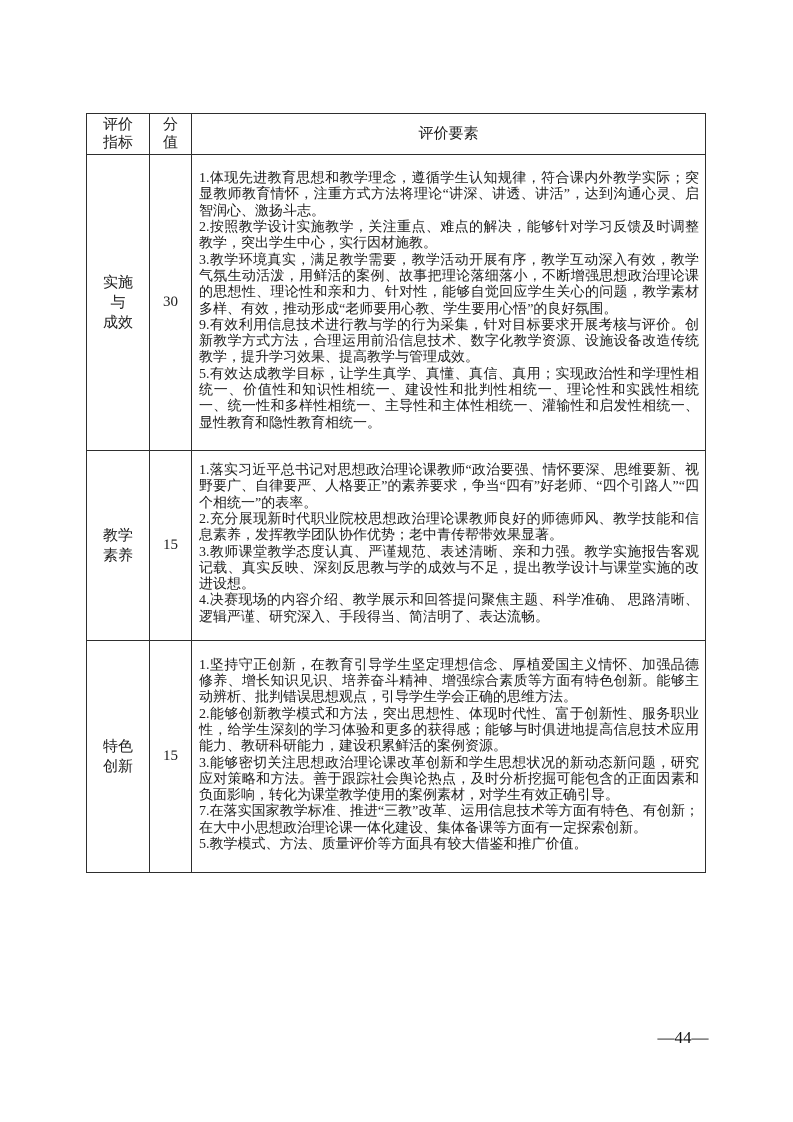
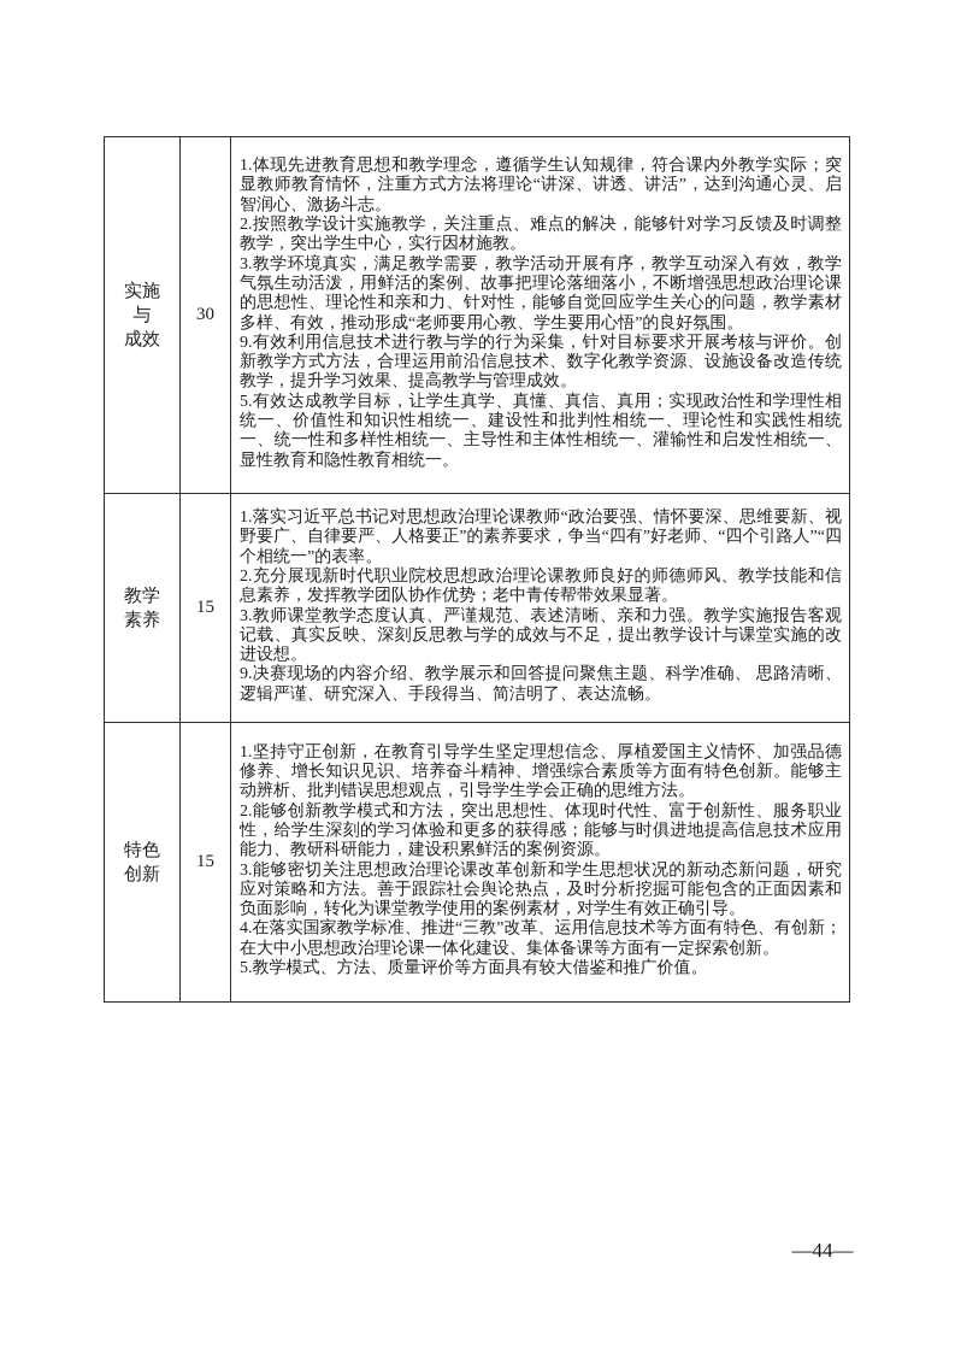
- 评价 指标	分 值	评价要素
  实施 与 成效	30	1.体现先进教育思想和教学理念，遵循学生认知规律，符合课内外教学实际；突显教师教育情怀，注重方式方法将理论“讲深、讲透、讲活”，达到沟通心灵、启智润心、激扬斗志。 2.按照教学设计实施教学，关注重点、难点的解决，能够针对学习反馈及时调整教学，突出学生中心，实行因材施教。 3.教学环境真实，满足教学需要，教学活动开展有序，教学互动深入有效，教学气氛生动活泼，用鲜活的案例、故事把理论落细落小，不断增强思想政治理论课的思想性、理论性和亲和力、针对性，能够自觉回应学生关心的问题，教学素材多样、有效，推动形成“老师要用心教、学生要用心悟”的良好氛围。 9.有效利用信息技术进行教与学的行为采集，针对目标要求开展考核与评价。创新教学方式方法，合理运用前沿信息技术、数字化教学资源、设施设备改造传统教学，提升学习效果、提高教学与管理成效。 5.有效达成教学目标，让学生真学、真懂、真信、真用；实现政治性和学理性相统一、价值性和知识性相统一、建设性和批判性相统一、理论性和实践性相统一、统一性和多样性相统一、主导性和主体性相统一、灌输性和启发性相统一、显性教育和隐性教育相统一。
- 教学 素养	15	1.落实习近平总书记对思想政治理论课教师“政治要强、情怀要深、思维要新、视野要广、自律要严、人格要正”的素养要求，争当“四有”好老师、“四个引路人”“四个相统一”的表率。 2.充分展现新时代职业院校思想政治理论课教师良好的师德师风、教学技能和信息素养，发挥教学团队协作优势；老中青传帮带效果显著。 3.教师课堂教学态度认真、严谨规范、表述清晰、亲和力强。教学实施报告客观记载、真实反映、深刻反思教与学的成效与不足，提出教学设计与课堂实施的改进设想。 4.决赛现场的内容介绍、教学展示和回答提问聚焦主题、科学准确、 思路清晰、逻辑严谨、研究深入、手段得当、简洁明了、表达流畅。
+ 教学 素养	15	1.落实习近平总书记对思想政治理论课教师“政治要强、情怀要深、思维要新、视野要广、自律要严、人格要正”的素养要求，争当“四有”好老师、“四个引路人”“四个相统一”的表率。 2.充分展现新时代职业院校思想政治理论课教师良好的师德师风、教学技能和信息素养，发挥教学团队协作优势；老中青传帮带效果显著。 3.教师课堂教学态度认真、严谨规范、表述清晰、亲和力强。教学实施报告客观记载、真实反映、深刻反思教与学的成效与不足，提出教学设计与课堂实施的改进设想。 9.决赛现场的内容介绍、教学展示和回答提问聚焦主题、科学准确、 思路清晰、逻辑严谨、研究深入、手段得当、简洁明了、表达流畅。
- 特色 创新	15	1.坚持守正创新，在教育引导学生坚定理想信念、厚植爱国主义情怀、加强品德修养、增长知识见识、培养奋斗精神、增强综合素质等方面有特色创新。能够主动辨析、批判错误思想观点，引导学生学会正确的思维方法。 2.能够创新教学模式和方法，突出思想性、体现时代性、富于创新性、服务职业性，给学生深刻的学习体验和更多的获得感；能够与时俱进地提高信息技术应用能力、教研科研能力，建设积累鲜活的案例资源。 3.能够密切关注思想政治理论课改革创新和学生思想状况的新动态新问题，研究应对策略和方法。善于跟踪社会舆论热点，及时分析挖掘可能包含的正面因素和负面影响，转化为课堂教学使用的案例素材，对学生有效正确引导。 7.在落实国家教学标准、推进“三教”改革、运用信息技术等方面有特色、有创新；在大中小思想政治理论课一体化建设、集体备课等方面有一定探索创新。 5.教学模式、方法、质量评价等方面具有较大借鉴和推广价值。
+ 特色 创新	15	1.坚持守正创新，在教育引导学生坚定理想信念、厚植爱国主义情怀、加强品德修养、增长知识见识、培养奋斗精神、增强综合素质等方面有特色创新。能够主动辨析、批判错误思想观点，引导学生学会正确的思维方法。 2.能够创新教学模式和方法，突出思想性、体现时代性、富于创新性、服务职业性，给学生深刻的学习体验和更多的获得感；能够与时俱进地提高信息技术应用能力、教研科研能力，建设积累鲜活的案例资源。 3.能够密切关注思想政治理论课改革创新和学生思想状况的新动态新问题，研究应对策略和方法。善于跟踪社会舆论热点，及时分析挖掘可能包含的正面因素和负面影响，转化为课堂教学使用的案例素材，对学生有效正确引导。 4.在落实国家教学标准、推进“三教”改革、运用信息技术等方面有特色、有创新；在大中小思想政治理论课一体化建设、集体备课等方面有一定探索创新。 5.教学模式、方法、质量评价等方面具有较大借鉴和推广价值。
  —44—
